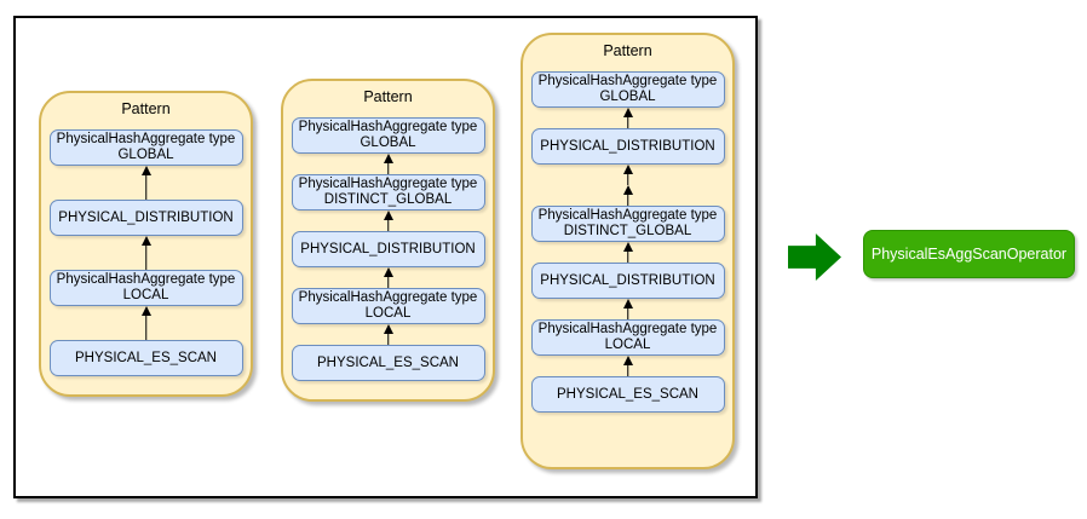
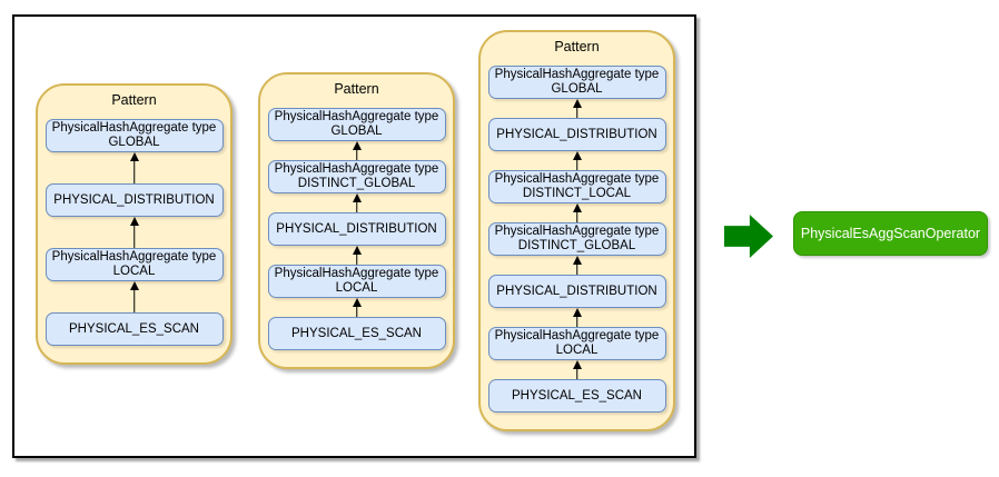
  Pattern
  PhysicalHashAggregate type GLOBAL
  PHYSICAL_DISTRIBUTION
  PhysicalHashAggregate type LOCAL
  PHYSICAL_ES_SCAN
  Pattern
  PhysicalHashAggregate type GLOBAL
  PhysicalHashAggregate type DISTINCT_GLOBAL
  PHYSICAL_DISTRIBUTION
  PhysicalHashAggregate type LOCAL
  PHYSICAL_ES_SCAN
  Pattern
  PhysicalHashAggregate type GLOBAL
  PHYSICAL_DISTRIBUTION
+ PhysicalHashAggregate type DISTINCT_LOCAL
  PhysicalHashAggregate type DISTINCT_GLOBAL
  PHYSICAL_DISTRIBUTION
  PhysicalHashAggregate type LOCAL
  PHYSICAL_ES_SCAN
  PhysicalEsAggScanOperator
